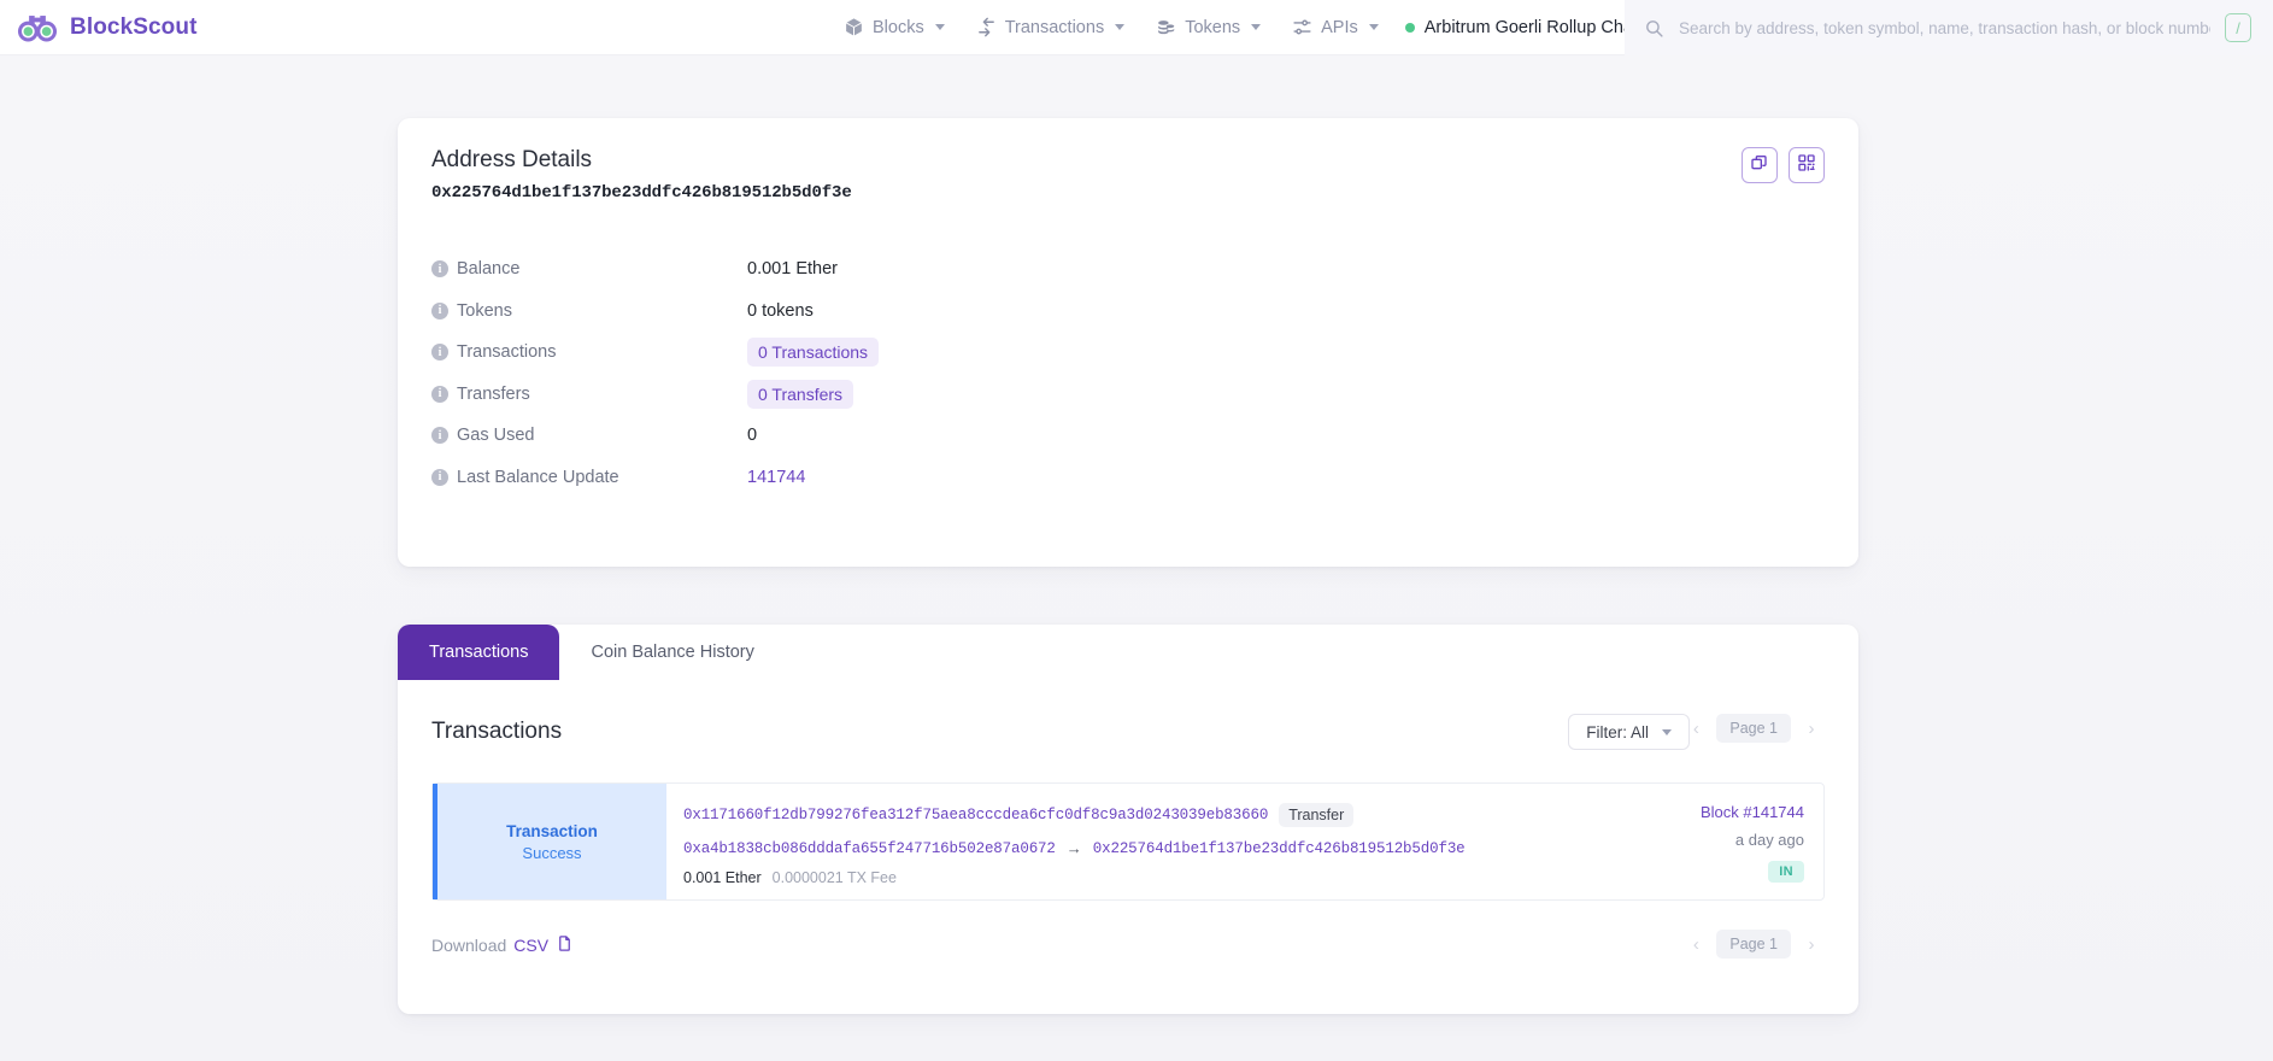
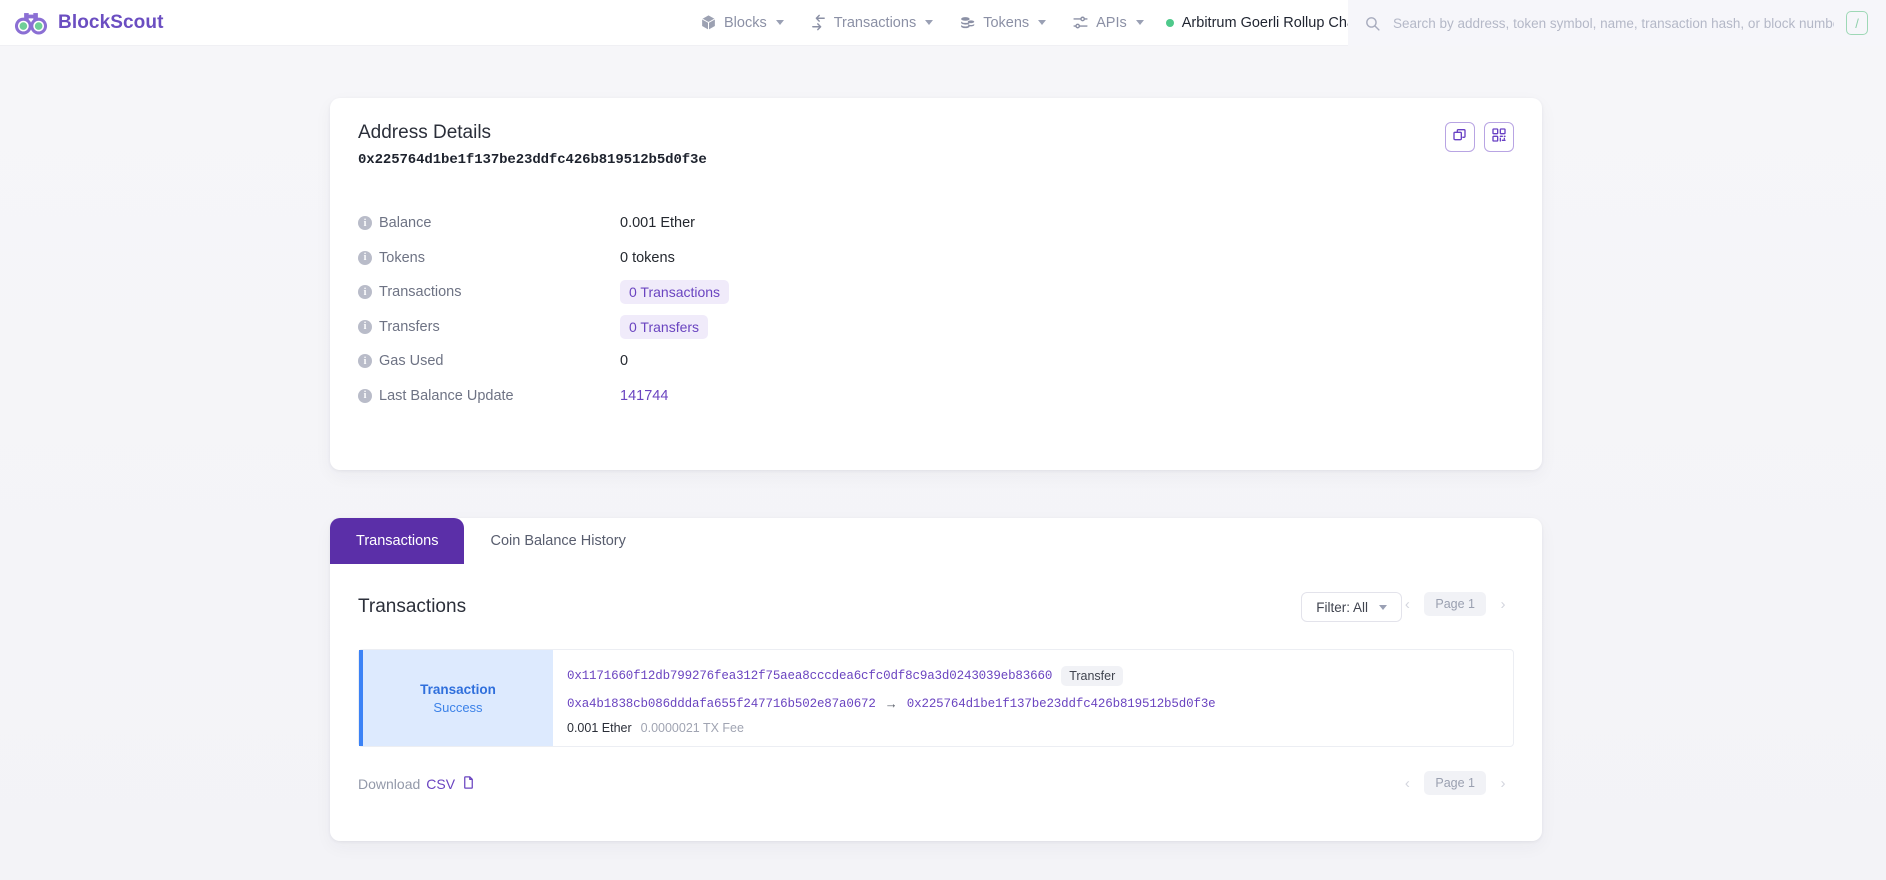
  BlockScout
  Blocks
  Transactions
  Tokens
  APIs
  Arbitrum Goerli Rollup Ch
  Search by address, token symbol, name, transaction hash, or block numb
  /
  Address Details
  0x225764d1be1f137be23ddfc426b819512b5d0f3e
  i
  Balance
  0.001 Ether
  i
  Tokens
  0 tokens
  i
  Transactions
  0 Transactions
  i
  Transfers
  0 Transfers
  i
  Gas Used
  0
  i
  Last Balance Update
  141744
  Transactions
  Coin Balance History
  Transactions
  Filter: All
  ‹
  Page 1
  ›
  Transaction
  Success
  0x1171660f12db799276fea312f75aea8cccdea6cfc0df8c9a3d0243039eb83660
  Transfer
  0xa4b1838cb086dddafa655f247716b502e87a0672
  →
  0x225764d1be1f137be23ddfc426b819512b5d0f3e
  0.001 Ether
  0.0000021 TX Fee
- Block #141744
- a day ago
- IN
  Download
  CSV
  ‹
  Page 1
  ›
